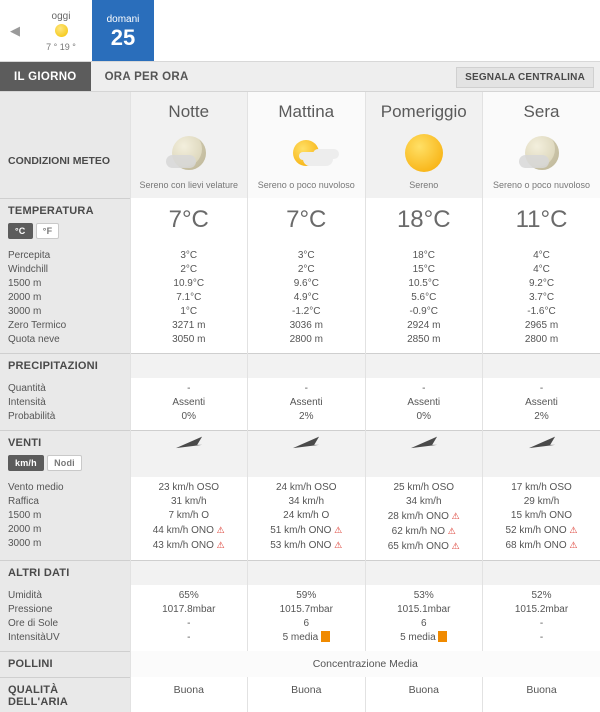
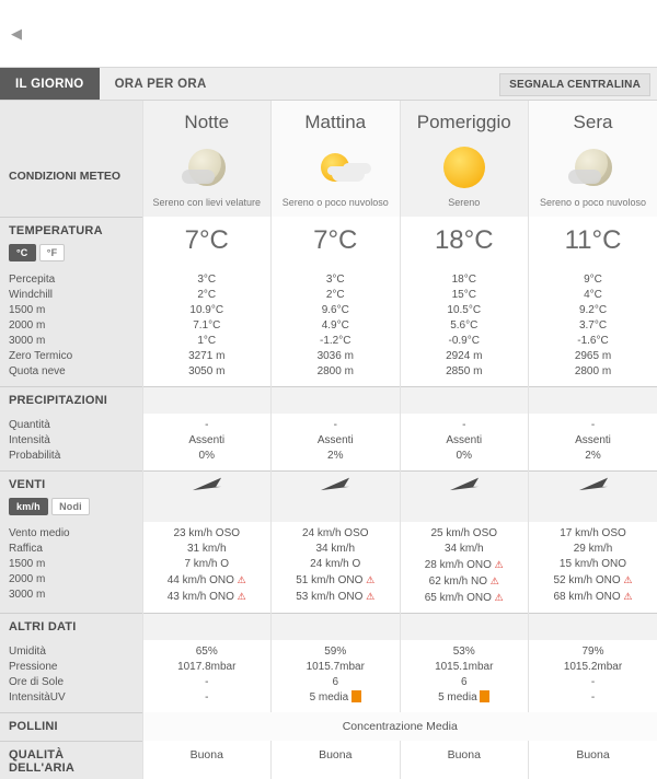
  ◀
- oggi
- 7 ° 19 °
- domani
- 25
  IL GIORNO
  ORA PER ORA
  SEGNALA CENTRALINA
  CONDIZIONI METEO	Notte	Mattina	Pomeriggio	Sera
  Sereno con lievi velature	Sereno o poco nuvoloso	Sereno	Sereno o poco nuvoloso
  TEMPERATURA °C °F	7°C	7°C	18°C	11°C
- Percepita Windchill 1500 m 2000 m 3000 m Zero Termico Quota neve	3°C 2°C 10.9°C 7.1°C 1°C 3271 m 3050 m	3°C 2°C 9.6°C 4.9°C -1.2°C 3036 m 2800 m	18°C 15°C 10.5°C 5.6°C -0.9°C 2924 m 2850 m	4°C 4°C 9.2°C 3.7°C -1.6°C 2965 m 2800 m
+ Percepita Windchill 1500 m 2000 m 3000 m Zero Termico Quota neve	3°C 2°C 10.9°C 7.1°C 1°C 3271 m 3050 m	3°C 2°C 9.6°C 4.9°C -1.2°C 3036 m 2800 m	18°C 15°C 10.5°C 5.6°C -0.9°C 2924 m 2850 m	9°C 4°C 9.2°C 3.7°C -1.6°C 2965 m 2800 m
  PRECIPITAZIONI
  Quantità Intensità Probabilità	- Assenti 0%	- Assenti 2%	- Assenti 0%	- Assenti 2%
  VENTI km/h Nodi
  Vento medio Raffica 1500 m 2000 m 3000 m	23 km/h OSO 31 km/h 7 km/h O 44 km/h ONO ⚠ 43 km/h ONO ⚠	24 km/h OSO 34 km/h 24 km/h O 51 km/h ONO ⚠ 53 km/h ONO ⚠	25 km/h OSO 34 km/h 28 km/h ONO ⚠ 62 km/h NO ⚠ 65 km/h ONO ⚠	17 km/h OSO 29 km/h 15 km/h ONO 52 km/h ONO ⚠ 68 km/h ONO ⚠
  ALTRI DATI
- Umidità Pressione Ore di Sole IntensitàUV	65% 1017.8mbar - -	59% 1015.7mbar 6 5 media	53% 1015.1mbar 6 5 media	52% 1015.2mbar - -
+ Umidità Pressione Ore di Sole IntensitàUV	65% 1017.8mbar - -	59% 1015.7mbar 6 5 media	53% 1015.1mbar 6 5 media	79% 1015.2mbar - -
  POLLINI	Concentrazione Media
  QUALITÀ DELL'ARIA	Buona	Buona	Buona	Buona
